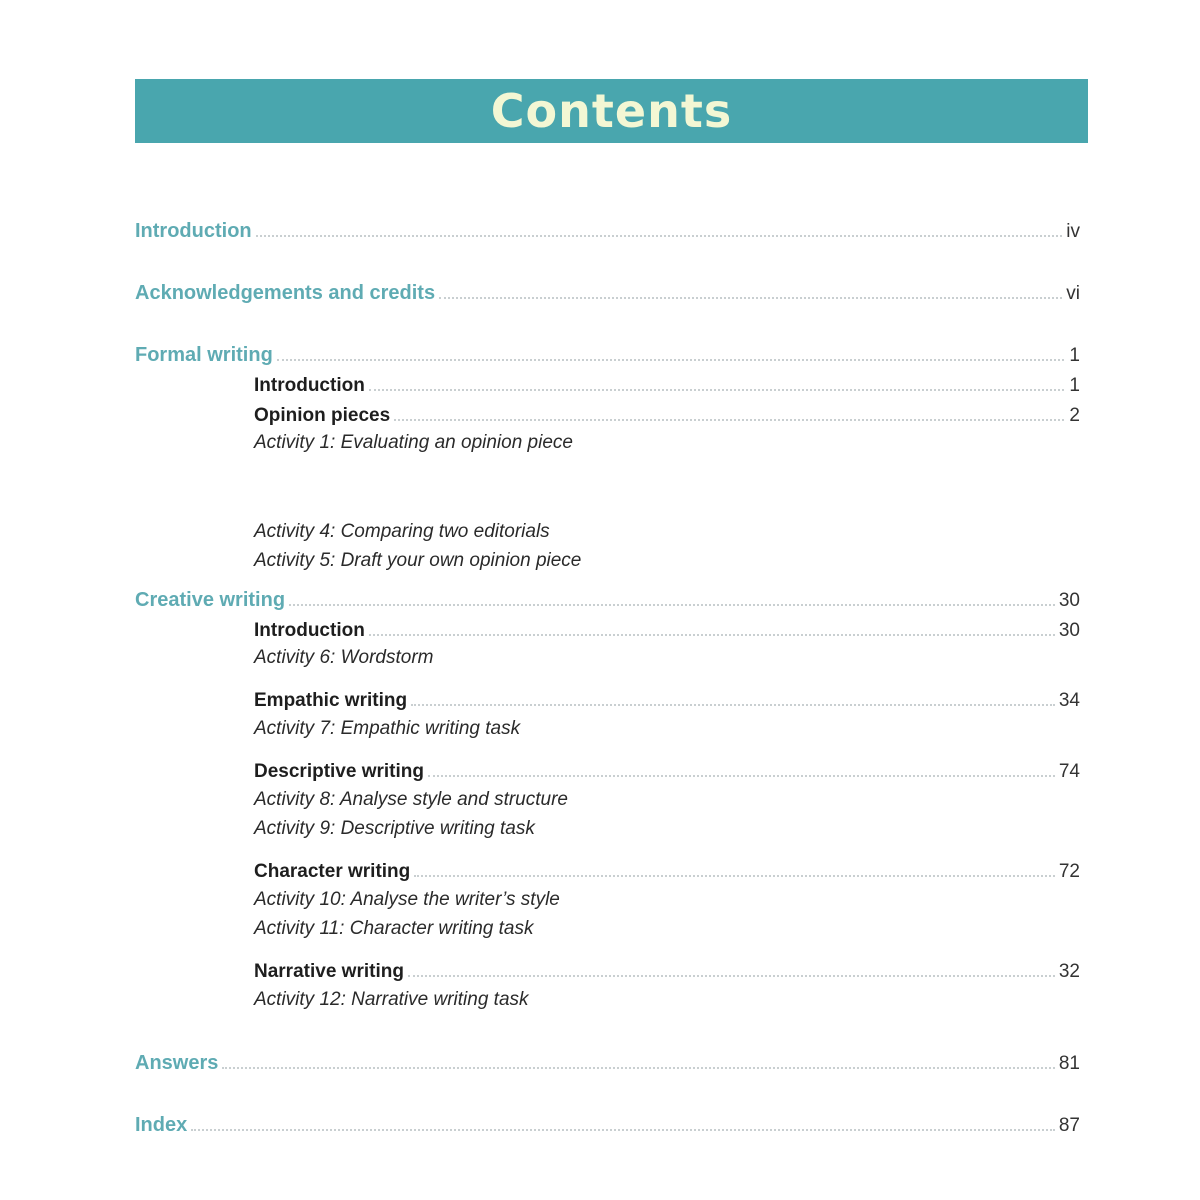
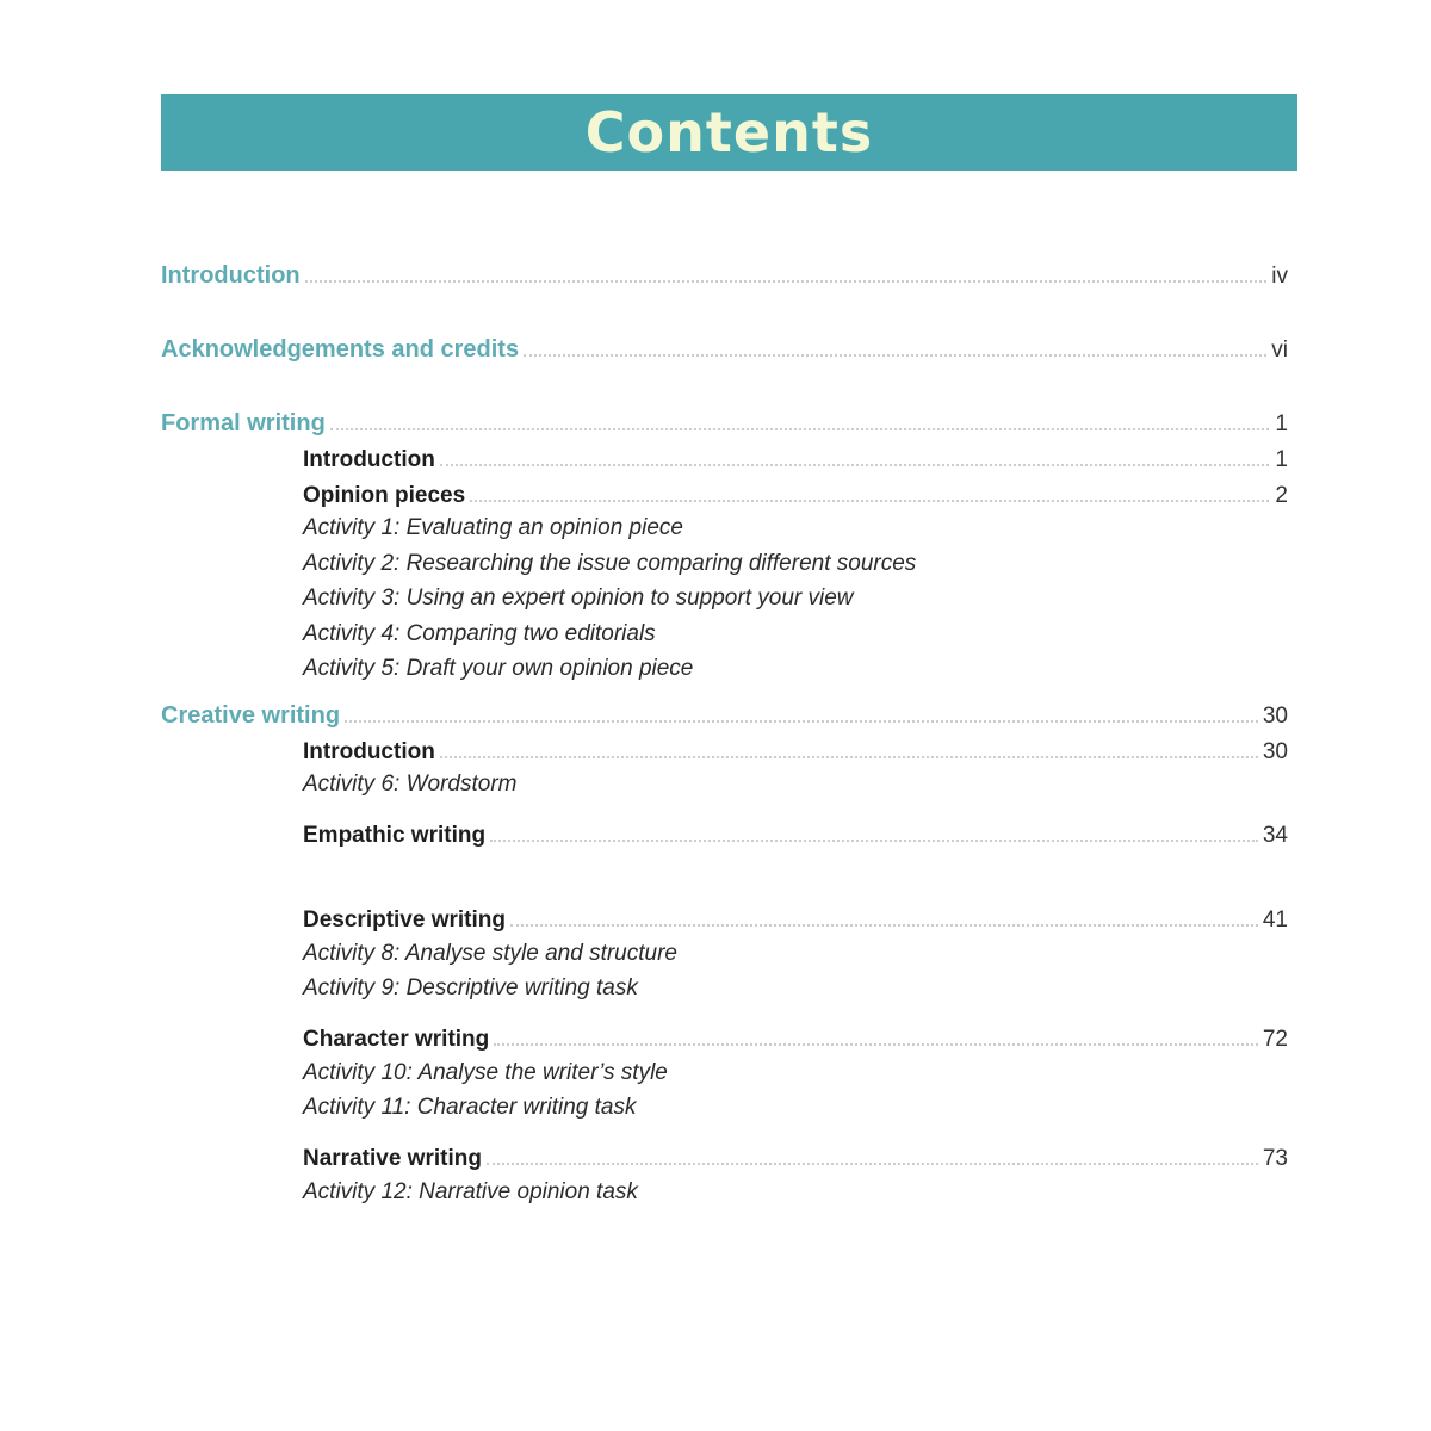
  Contents
  Introduction
  iv
  Acknowledgements and credits
  vi
  Formal writing
  1
  Introduction
  1
  Opinion pieces
  2
  Activity 1: Evaluating an opinion piece
+ Activity 2: Researching the issue comparing different sources
+ Activity 3: Using an expert opinion to support your view
  Activity 4: Comparing two editorials
  Activity 5: Draft your own opinion piece
  Creative writing
  30
  Introduction
  30
  Activity 6: Wordstorm
  Empathic writing
  34
- Activity 7: Empathic writing task
  Descriptive writing
- 74
+ 41
  Activity 8: Analyse style and structure
  Activity 9: Descriptive writing task
  Character writing
  72
  Activity 10: Analyse the writer’s style
  Activity 11: Character writing task
  Narrative writing
- 32
+ 73
- Activity 12: Narrative writing task
+ Activity 12: Narrative opinion task
- Answers
- 81
- Index
- 87
